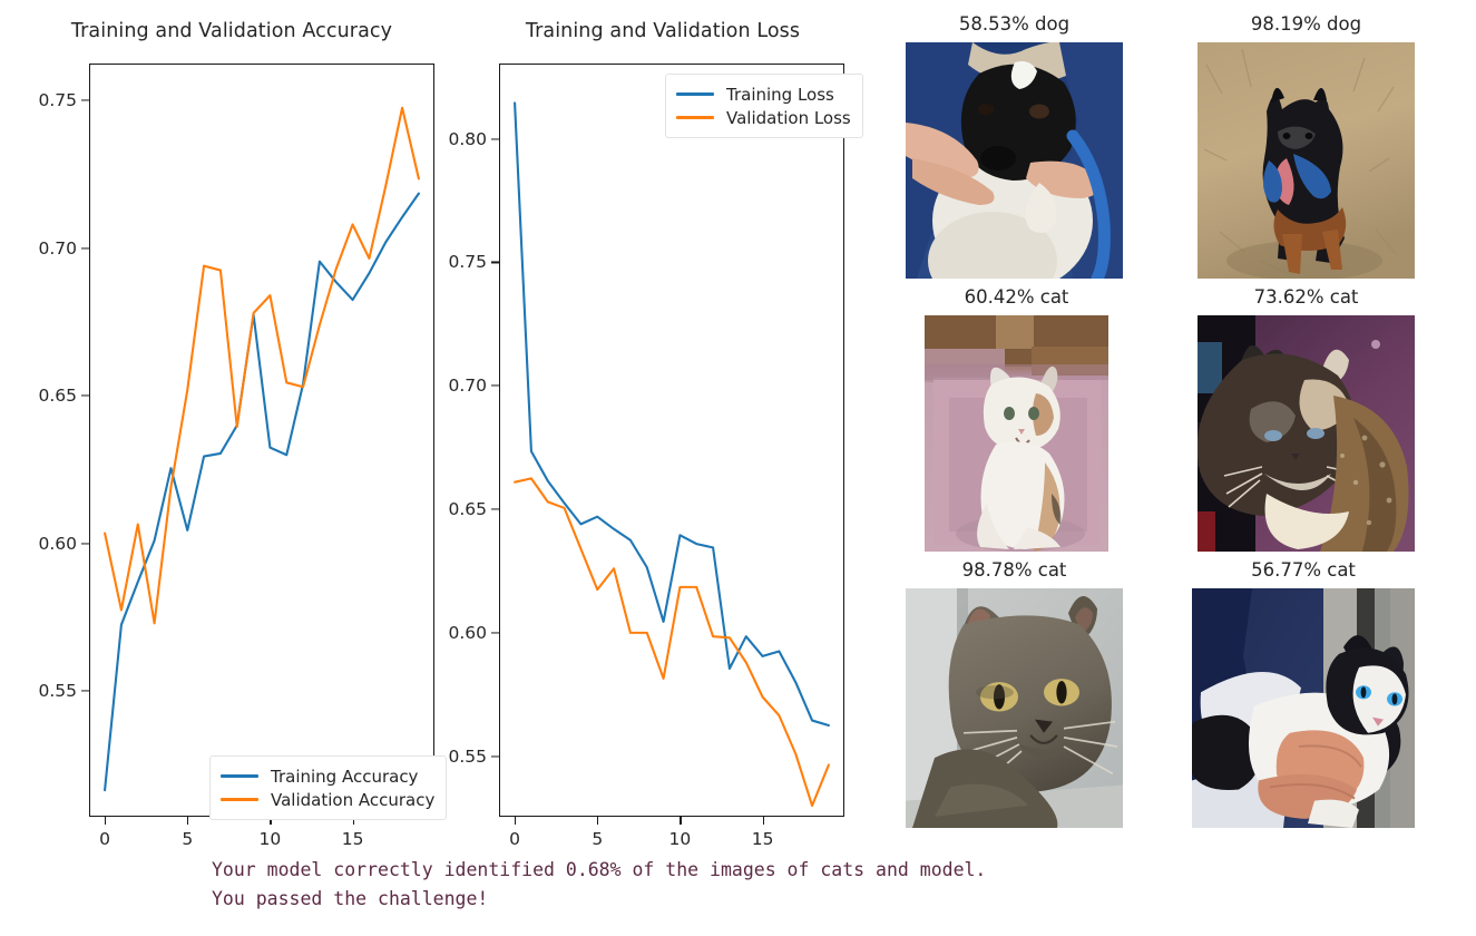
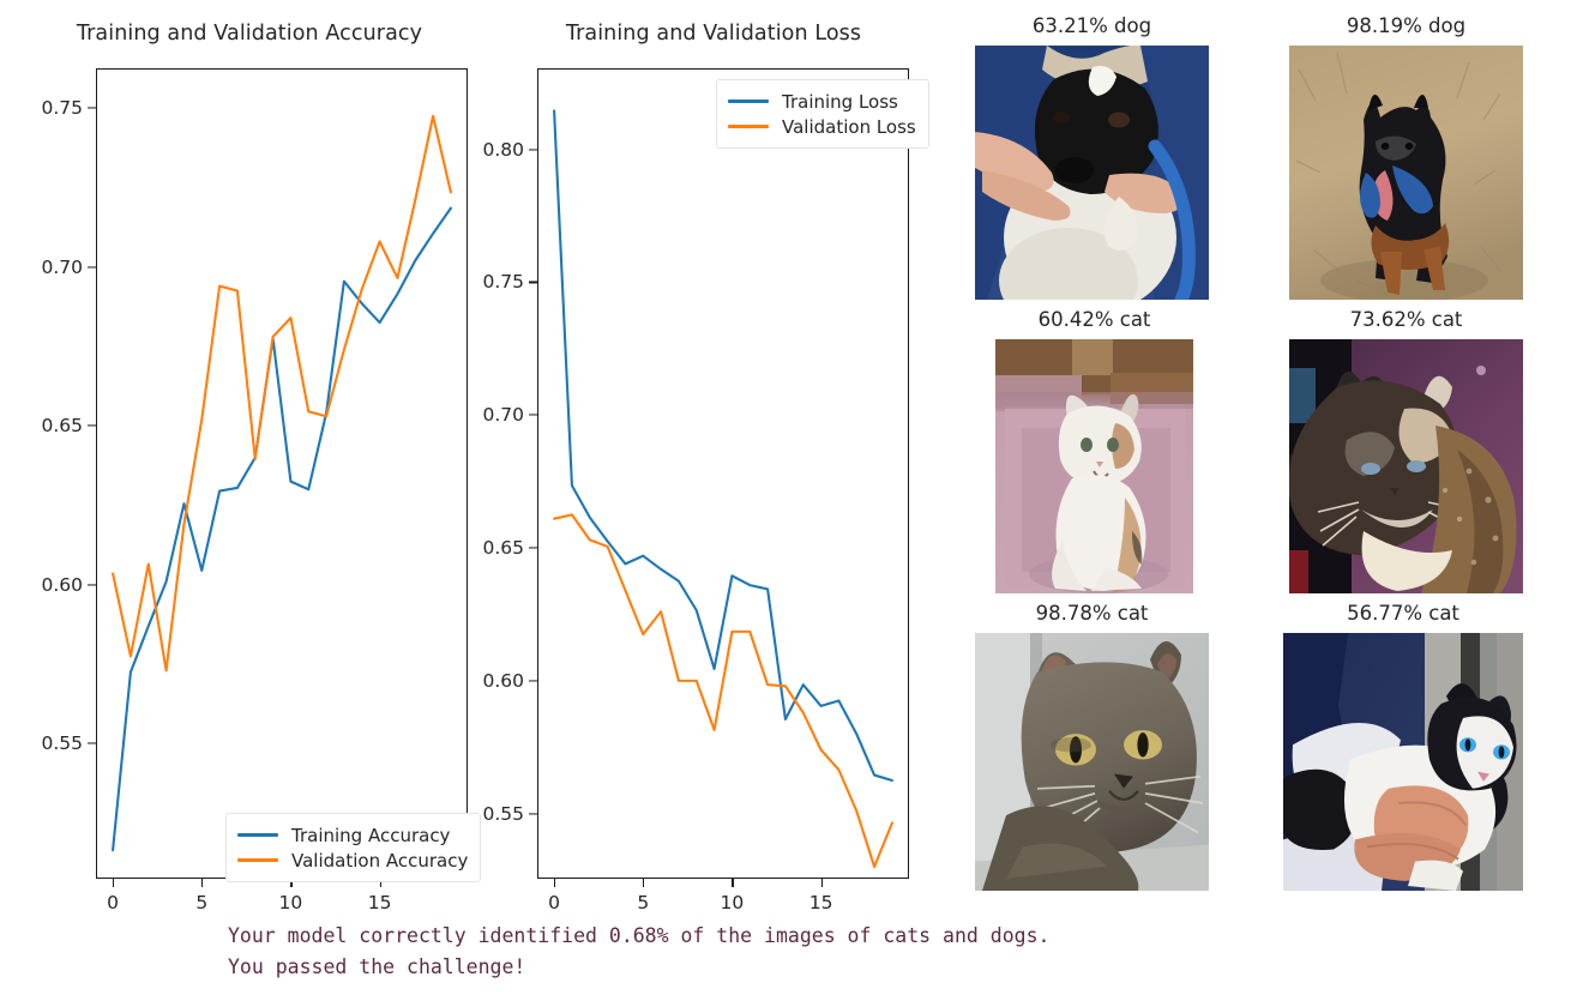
  Training and Validation Accuracy
  0.55
  0.60
  0.65
  0.70
  0.75
  0
  5
  10
  15
  Training Accuracy
  Validation Accuracy
  Training and Validation Loss
  0.55
  0.60
  0.65
  0.70
  0.75
  0.80
  0
  5
  10
  15
  Training Loss
  Validation Loss
- 58.53% dog
+ 63.21% dog
  98.19% dog
  60.42% cat
  73.62% cat
  98.78% cat
  56.77% cat
- Your model correctly identified 0.68% of the images of cats and model. You passed the challenge!
+ Your model correctly identified 0.68% of the images of cats and dogs. You passed the challenge!
